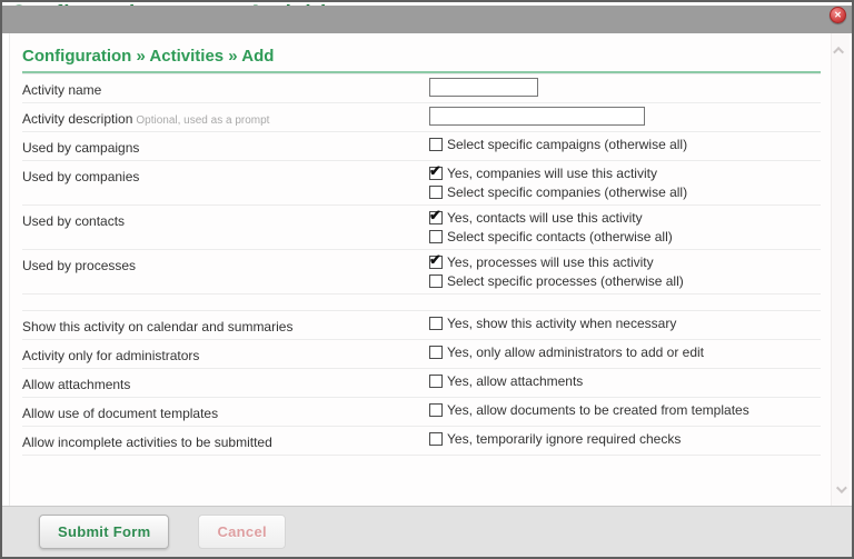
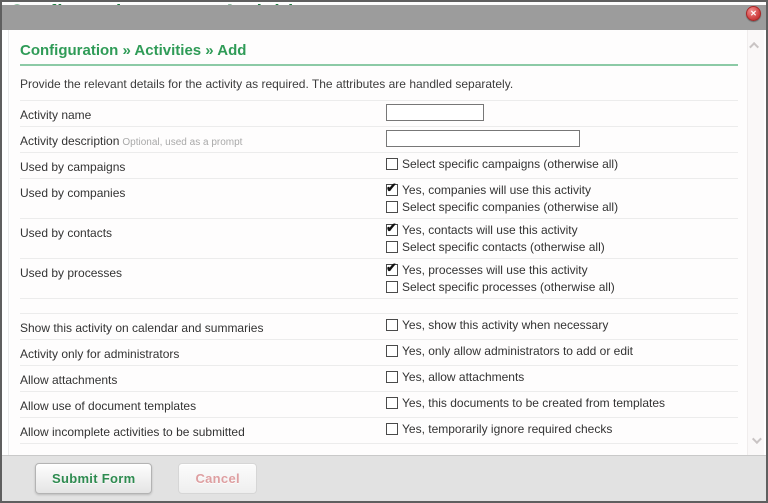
  ✕
  Configuration » Activities » Add
+ Provide the relevant details for the activity as required. The attributes are handled separately.
  Activity name
  Activity description Optional, used as a prompt
  Used by campaigns
  Select specific campaigns (otherwise all)
  Used by companies
  Yes, companies will use this activity
  Select specific companies (otherwise all)
  Used by contacts
  Yes, contacts will use this activity
  Select specific contacts (otherwise all)
  Used by processes
  Yes, processes will use this activity
  Select specific processes (otherwise all)
  Show this activity on calendar and summaries
  Yes, show this activity when necessary
  Activity only for administrators
  Yes, only allow administrators to add or edit
  Allow attachments
  Yes, allow attachments
  Allow use of document templates
- Yes, allow documents to be created from templates
+ Yes, this documents to be created from templates
  Allow incomplete activities to be submitted
  Yes, temporarily ignore required checks
  Submit Form
  Cancel
